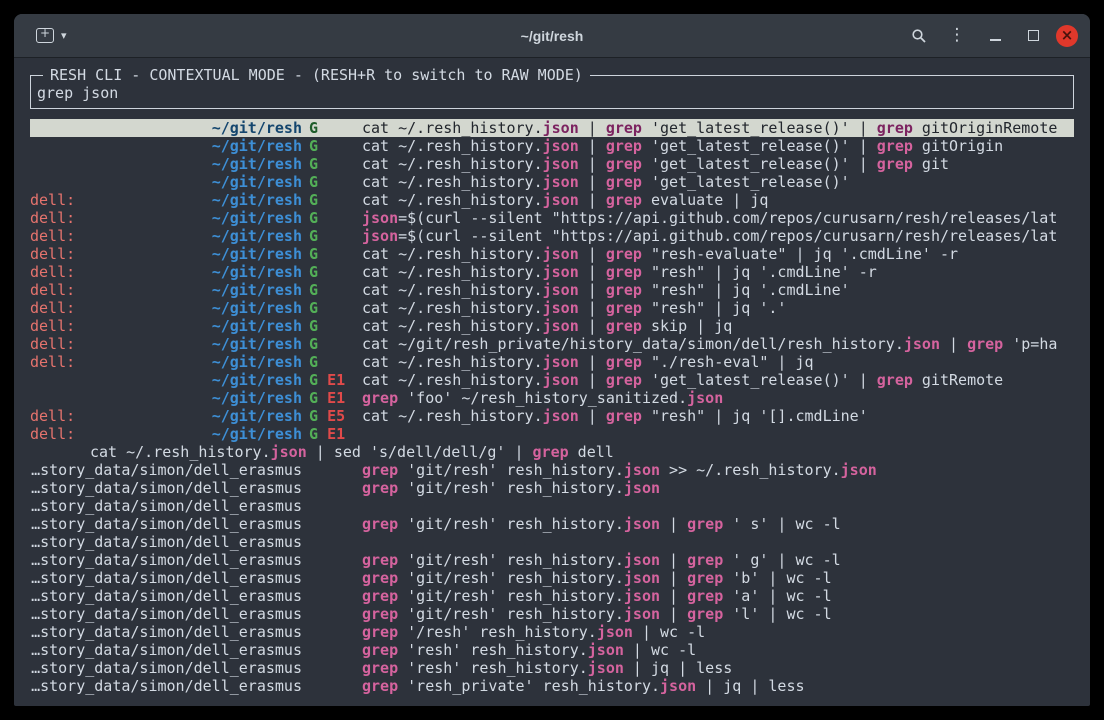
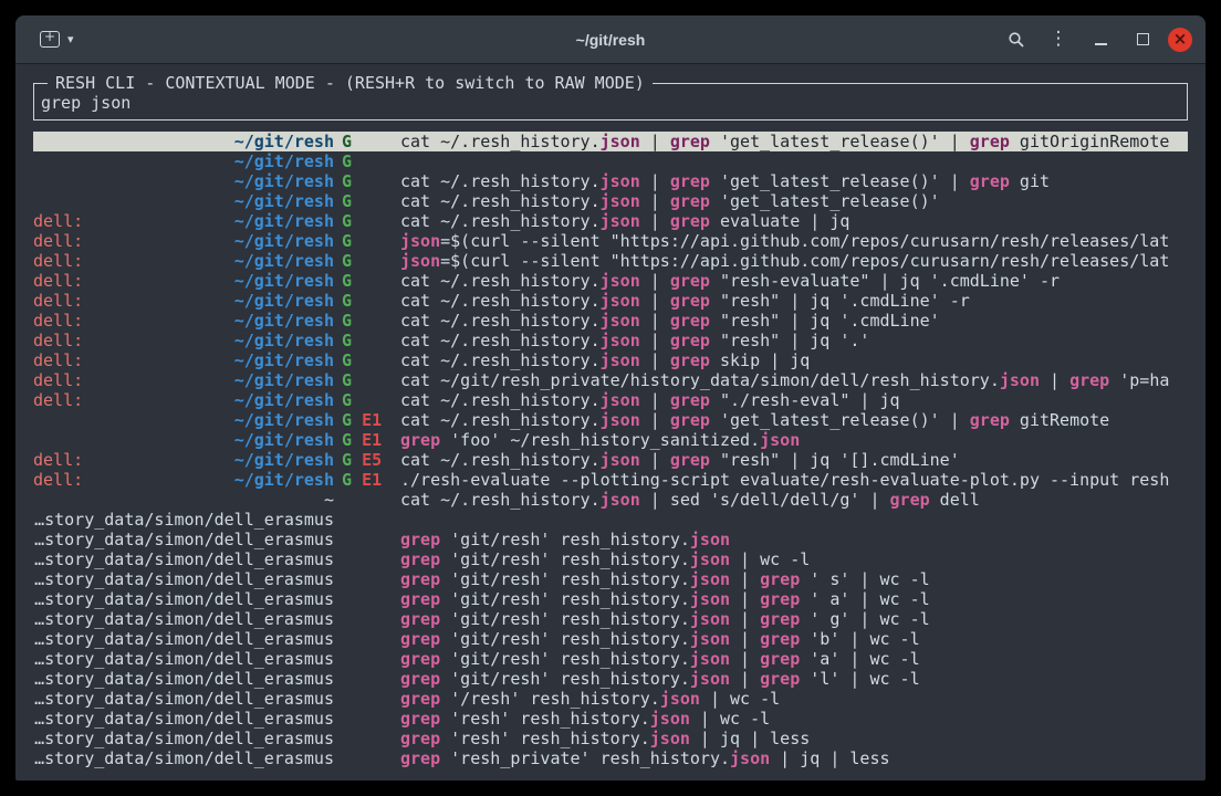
  ▾
  ~/git/resh
  ⋮
  ×
  RESH CLI - CONTEXTUAL MODE - (RESH+R to switch to RAW MODE)
  grep json
  ~/git/resh
  G
  cat ~/.resh_history.json | grep 'get_latest_release()' | grep gitOriginRemote
  ~/git/resh
  G
- cat ~/.resh_history.json | grep 'get_latest_release()' | grep gitOrigin
  ~/git/resh
  G
  cat ~/.resh_history.json | grep 'get_latest_release()' | grep git
  ~/git/resh
  G
  cat ~/.resh_history.json | grep 'get_latest_release()'
  dell:
  ~/git/resh
  G
  cat ~/.resh_history.json | grep evaluate | jq
  dell:
  ~/git/resh
  G
  json=$(curl --silent "https://api.github.com/repos/curusarn/resh/releases/lat
  dell:
  ~/git/resh
  G
  json=$(curl --silent "https://api.github.com/repos/curusarn/resh/releases/lat
  dell:
  ~/git/resh
  G
  cat ~/.resh_history.json | grep "resh-evaluate" | jq '.cmdLine' -r
  dell:
  ~/git/resh
  G
  cat ~/.resh_history.json | grep "resh" | jq '.cmdLine' -r
  dell:
  ~/git/resh
  G
  cat ~/.resh_history.json | grep "resh" | jq '.cmdLine'
  dell:
  ~/git/resh
  G
  cat ~/.resh_history.json | grep "resh" | jq '.'
  dell:
  ~/git/resh
  G
  cat ~/.resh_history.json | grep skip | jq
  dell:
  ~/git/resh
  G
  cat ~/git/resh_private/history_data/simon/dell/resh_history.json | grep 'p=ha
  dell:
  ~/git/resh
  G
  cat ~/.resh_history.json | grep "./resh-eval" | jq
  ~/git/resh
  G E1
  cat ~/.resh_history.json | grep 'get_latest_release()' | grep gitRemote
  ~/git/resh
  G E1
  grep 'foo' ~/resh_history_sanitized.json
  dell:
  ~/git/resh
  G E5
  cat ~/.resh_history.json | grep "resh" | jq '[].cmdLine'
  dell:
  ~/git/resh
  G E1
+ ./resh-evaluate --plotting-script evaluate/resh-evaluate-plot.py --input resh
+ ~
  cat ~/.resh_history.json | sed 's/dell/dell/g' | grep dell
  …story_data/simon/dell_erasmus
- grep 'git/resh' resh_history.json >> ~/.resh_history.json
  …story_data/simon/dell_erasmus
  grep 'git/resh' resh_history.json
  …story_data/simon/dell_erasmus
+ grep 'git/resh' resh_history.json | wc -l
  …story_data/simon/dell_erasmus
  grep 'git/resh' resh_history.json | grep ' s' | wc -l
  …story_data/simon/dell_erasmus
+ grep 'git/resh' resh_history.json | grep ' a' | wc -l
  …story_data/simon/dell_erasmus
  grep 'git/resh' resh_history.json | grep ' g' | wc -l
  …story_data/simon/dell_erasmus
  grep 'git/resh' resh_history.json | grep 'b' | wc -l
  …story_data/simon/dell_erasmus
  grep 'git/resh' resh_history.json | grep 'a' | wc -l
  …story_data/simon/dell_erasmus
  grep 'git/resh' resh_history.json | grep 'l' | wc -l
  …story_data/simon/dell_erasmus
  grep '/resh' resh_history.json | wc -l
  …story_data/simon/dell_erasmus
  grep 'resh' resh_history.json | wc -l
  …story_data/simon/dell_erasmus
  grep 'resh' resh_history.json | jq | less
  …story_data/simon/dell_erasmus
  grep 'resh_private' resh_history.json | jq | less
